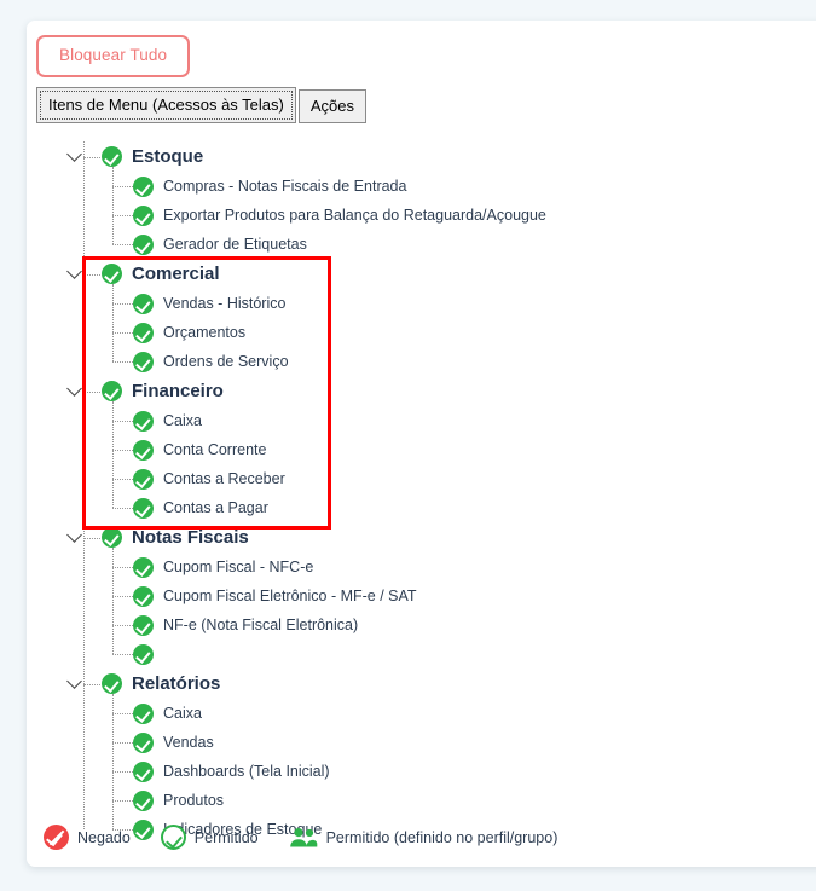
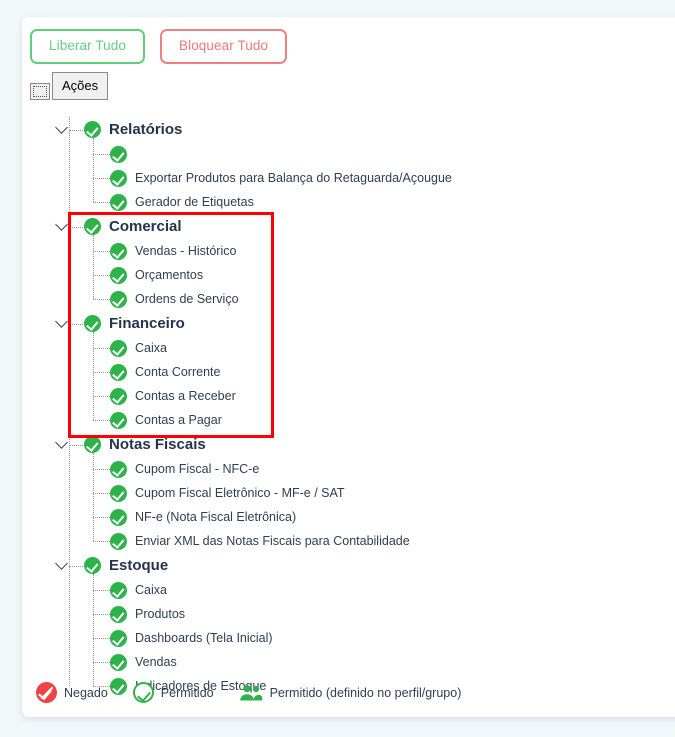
+ Liberar Tudo
  Bloquear Tudo
- Itens de Menu (Acessos às Telas)
  Ações
- Estoque
+ Relatórios
- Compras - Notas Fiscais de Entrada
  Exportar Produtos para Balança do Retaguarda/Açougue
  Gerador de Etiquetas
  Comercial
  Vendas - Histórico
  Orçamentos
  Ordens de Serviço
  Financeiro
  Caixa
  Conta Corrente
  Contas a Receber
  Contas a Pagar
  Notas Fiscais
  Cupom Fiscal - NFC-e
  Cupom Fiscal Eletrônico - MF-e / SAT
  NF-e (Nota Fiscal Eletrônica)
+ Enviar XML das Notas Fiscais para Contabilidade
- Relatórios
+ Estoque
  Caixa
- Vendas
+ Produtos
  Dashboards (Tela Inicial)
- Produtos
+ Vendas
  icadores de Estoe
  Negado
  Permitido
  Permitido (definido no perfil/grupo)
